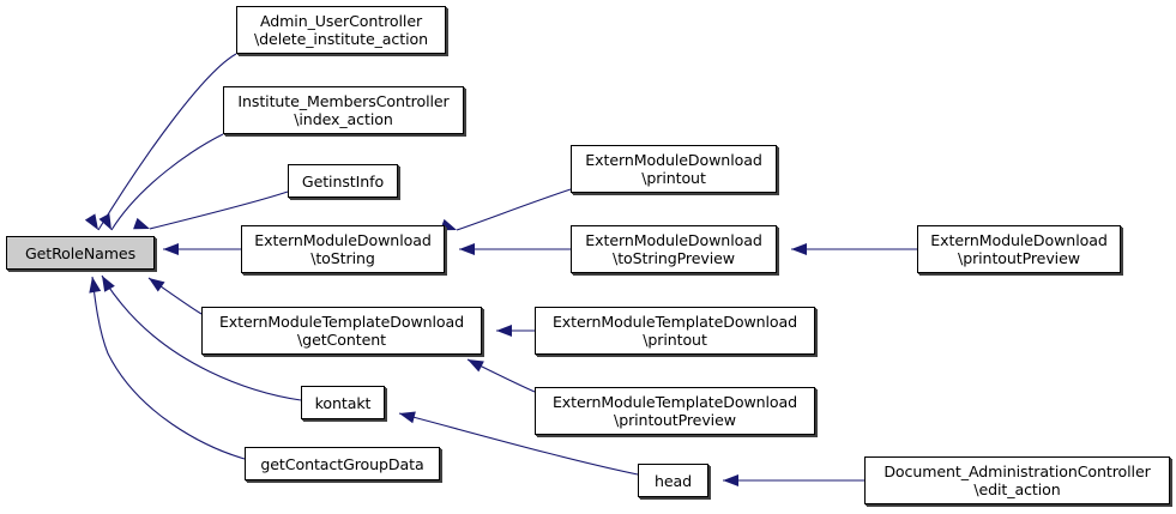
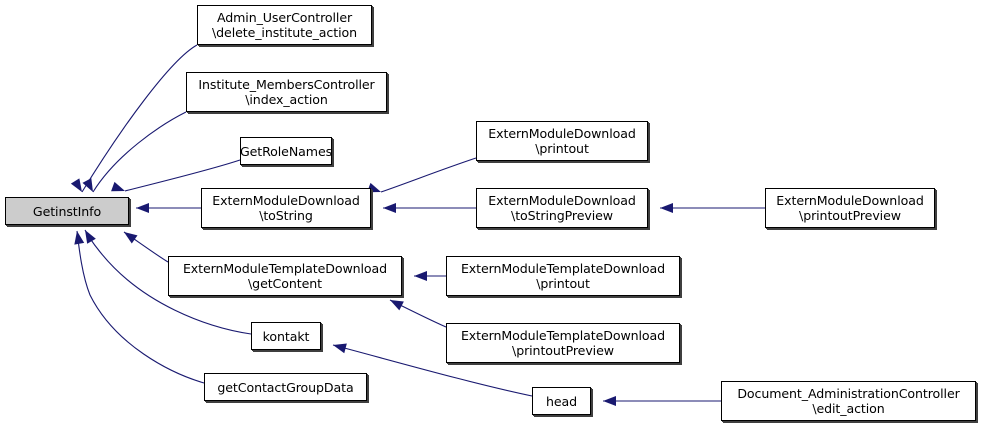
- GetRoleNames
+ GetinstInfo
  Admin_UserController
  \delete_institute_action
  Institute_MembersController
  \index_action
- GetinstInfo
+ GetRoleNames
  ExternModuleDownload
  \toString
  ExternModuleTemplateDownload
  \getContent
  kontakt
  getContactGroupData
  ExternModuleDownload
  \printout
  ExternModuleDownload
  \toStringPreview
  ExternModuleTemplateDownload
  \printout
  ExternModuleTemplateDownload
  \printoutPreview
  head
  ExternModuleDownload
  \printoutPreview
  Document_AdministrationController
  \edit_action
